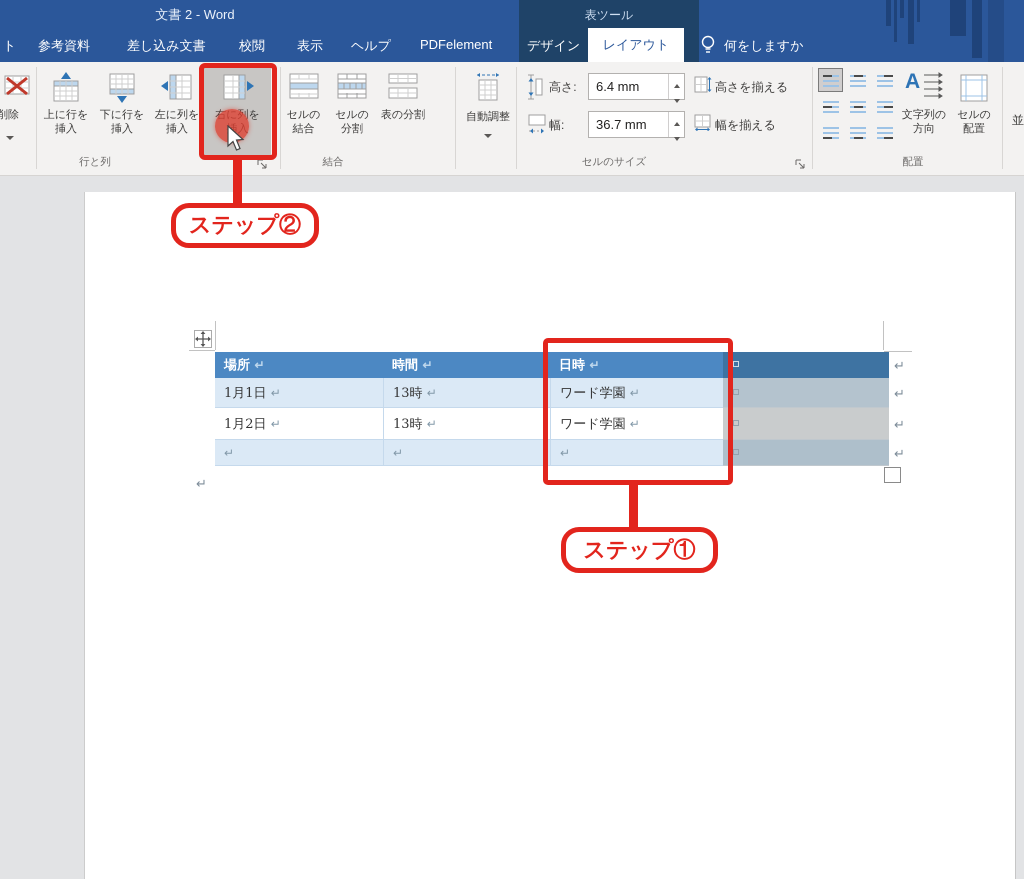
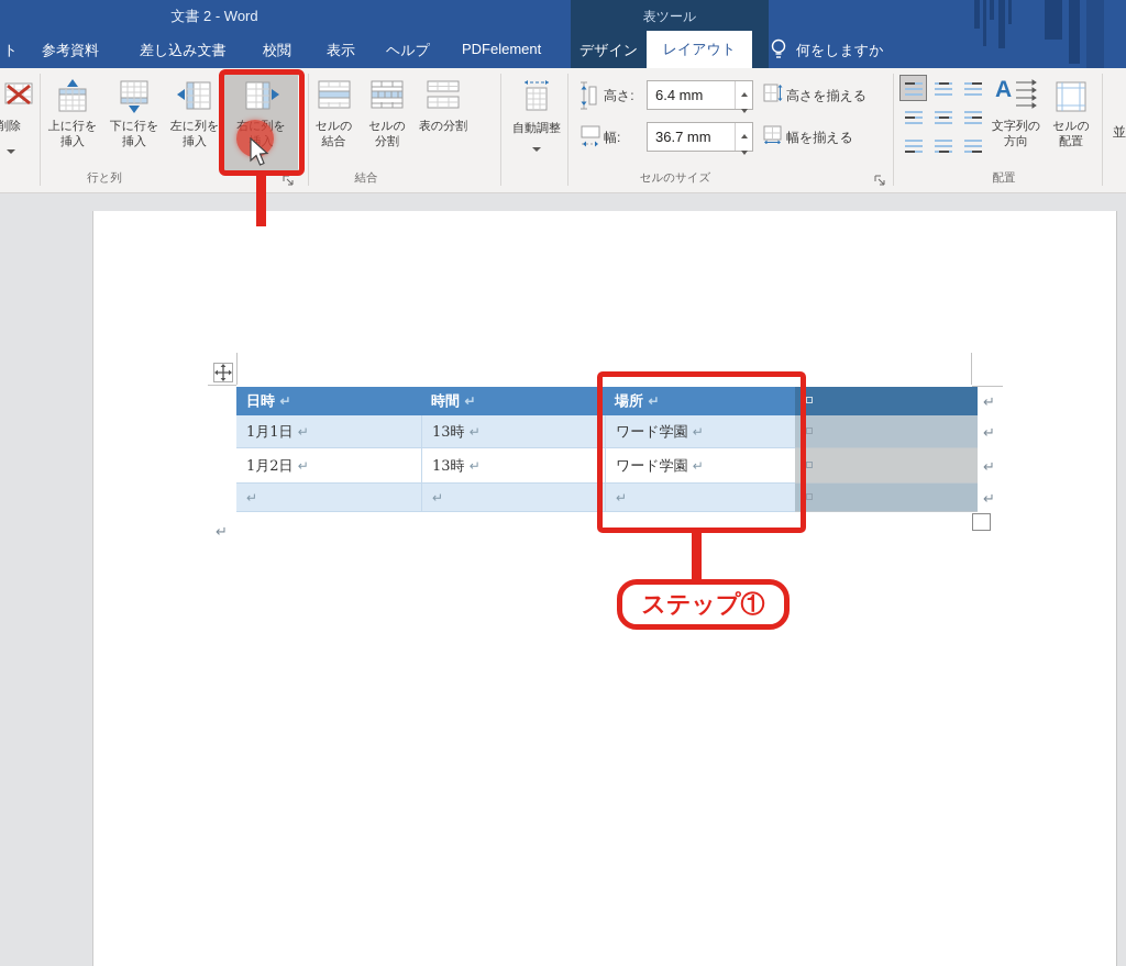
  文書 2 - Word
  表ツール
  ト
  参考資料
  差し込み文書
  校閲
  表示
  ヘルプ
  PDFelement
  デザイン
  レイアウト
  何をしますか
  削除
  上に行を
  挿入
  下に行を
  挿入
  左に列を
  挿入
  右に列を
  行と列
  セルの
  結合
  セルの
  分割
  表の分割
  結合
  自動調整
  高さ:
  6.4 mm
  高さを揃える
  幅:
  36.7 mm
  幅を揃える
  セルのサイズ
  A
  文字列の
  方向
  セルの
  配置
  配置
  並
- 場所 ↵
+ 日時 ↵
  時間 ↵
- 日時 ↵
+ 場所 ↵
  1月1日 ↵
  13時 ↵
  ワード学園 ↵
  1月2日 ↵
  13時 ↵
  ワード学園 ↵
  ↵
  ↵
  ↵
  ↵
  ↵
  ↵
  ↵
  ↵
- ステップ②
  ステップ①
